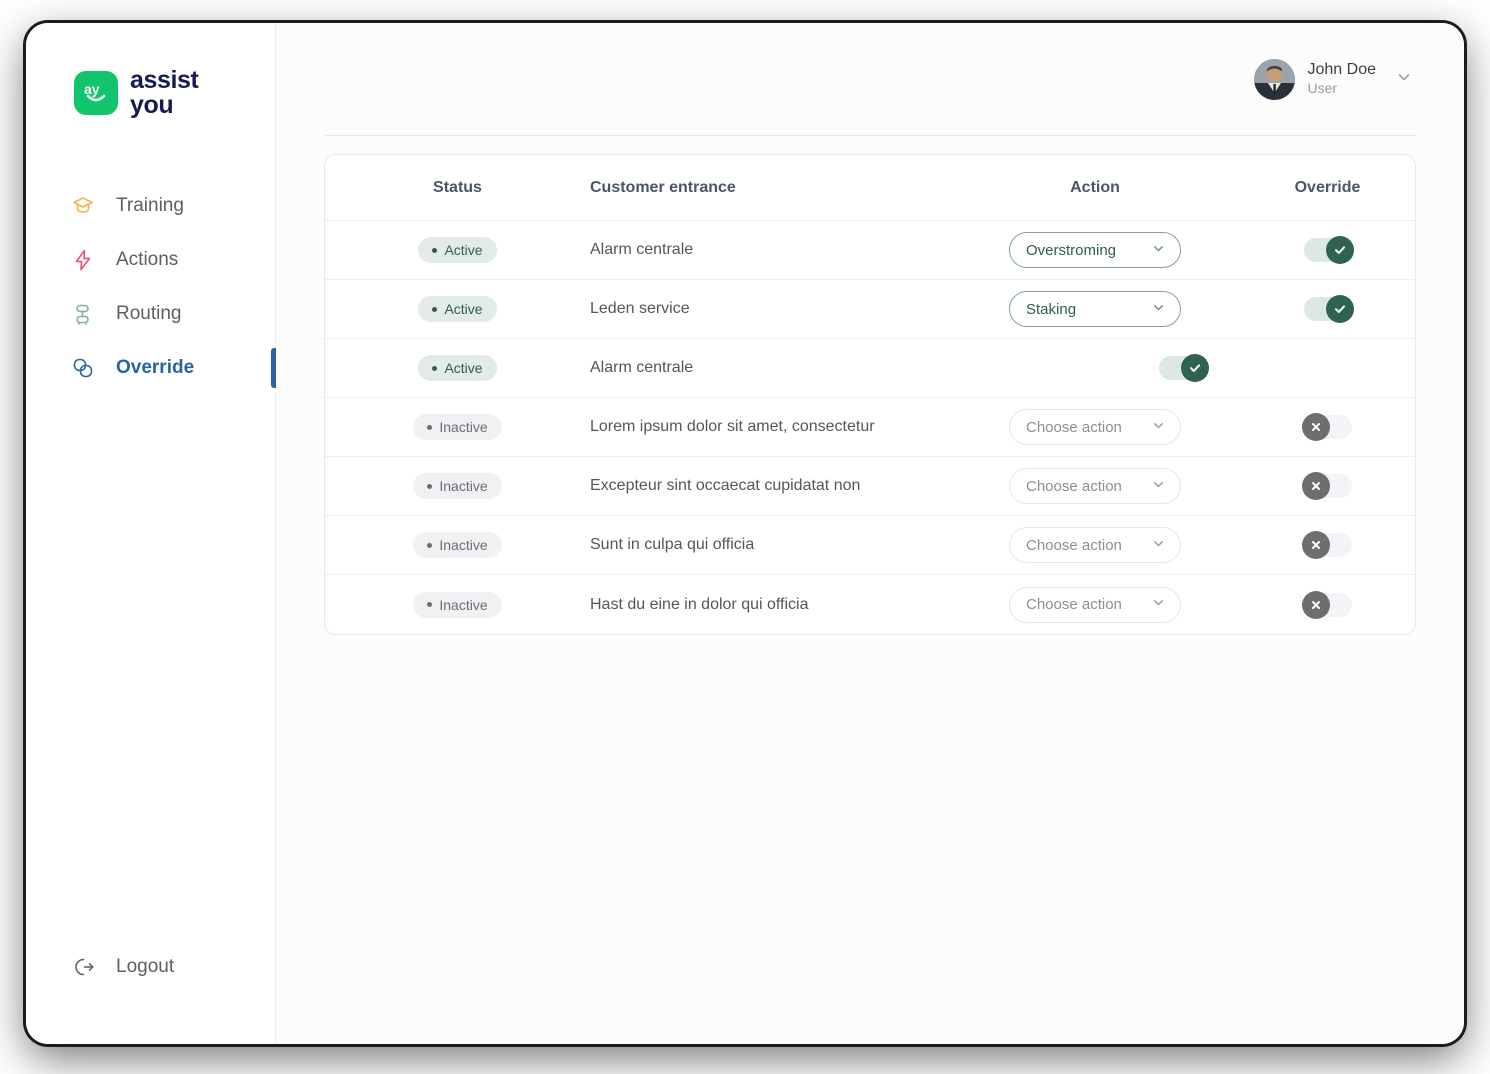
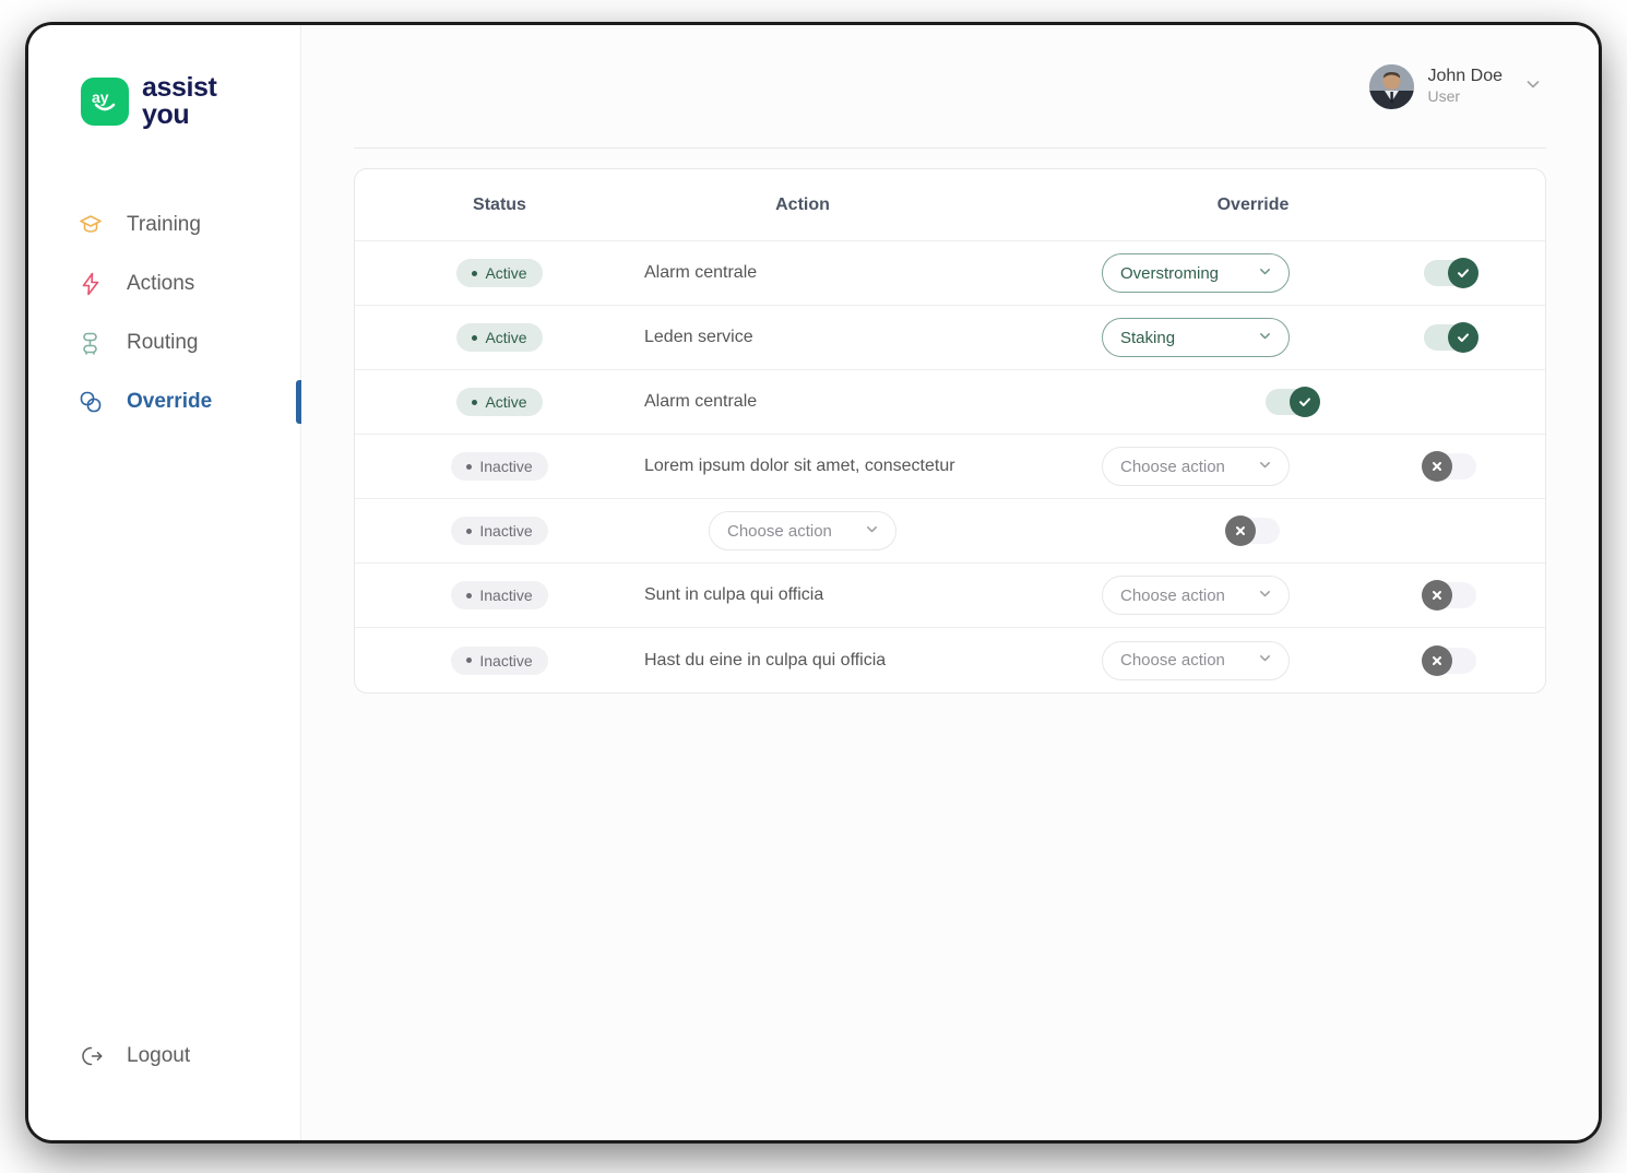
  ay
  assist
  you
  Training
  Actions
  Routing
  Override
  Logout
  John Doe
  User
  Status
- Customer entrance
  Action
  Override
  Active
  Alarm centrale
  Overstroming
  Active
  Leden service
  Staking
  Active
  Alarm centrale
  Inactive
  Lorem ipsum dolor sit amet, consectetur
  Choose action
  Inactive
- Excepteur sint occaecat cupidatat non
  Choose action
  Inactive
  Sunt in culpa qui officia
  Choose action
  Inactive
- Hast du eine in dolor qui officia
+ Hast du eine in culpa qui officia
  Choose action
